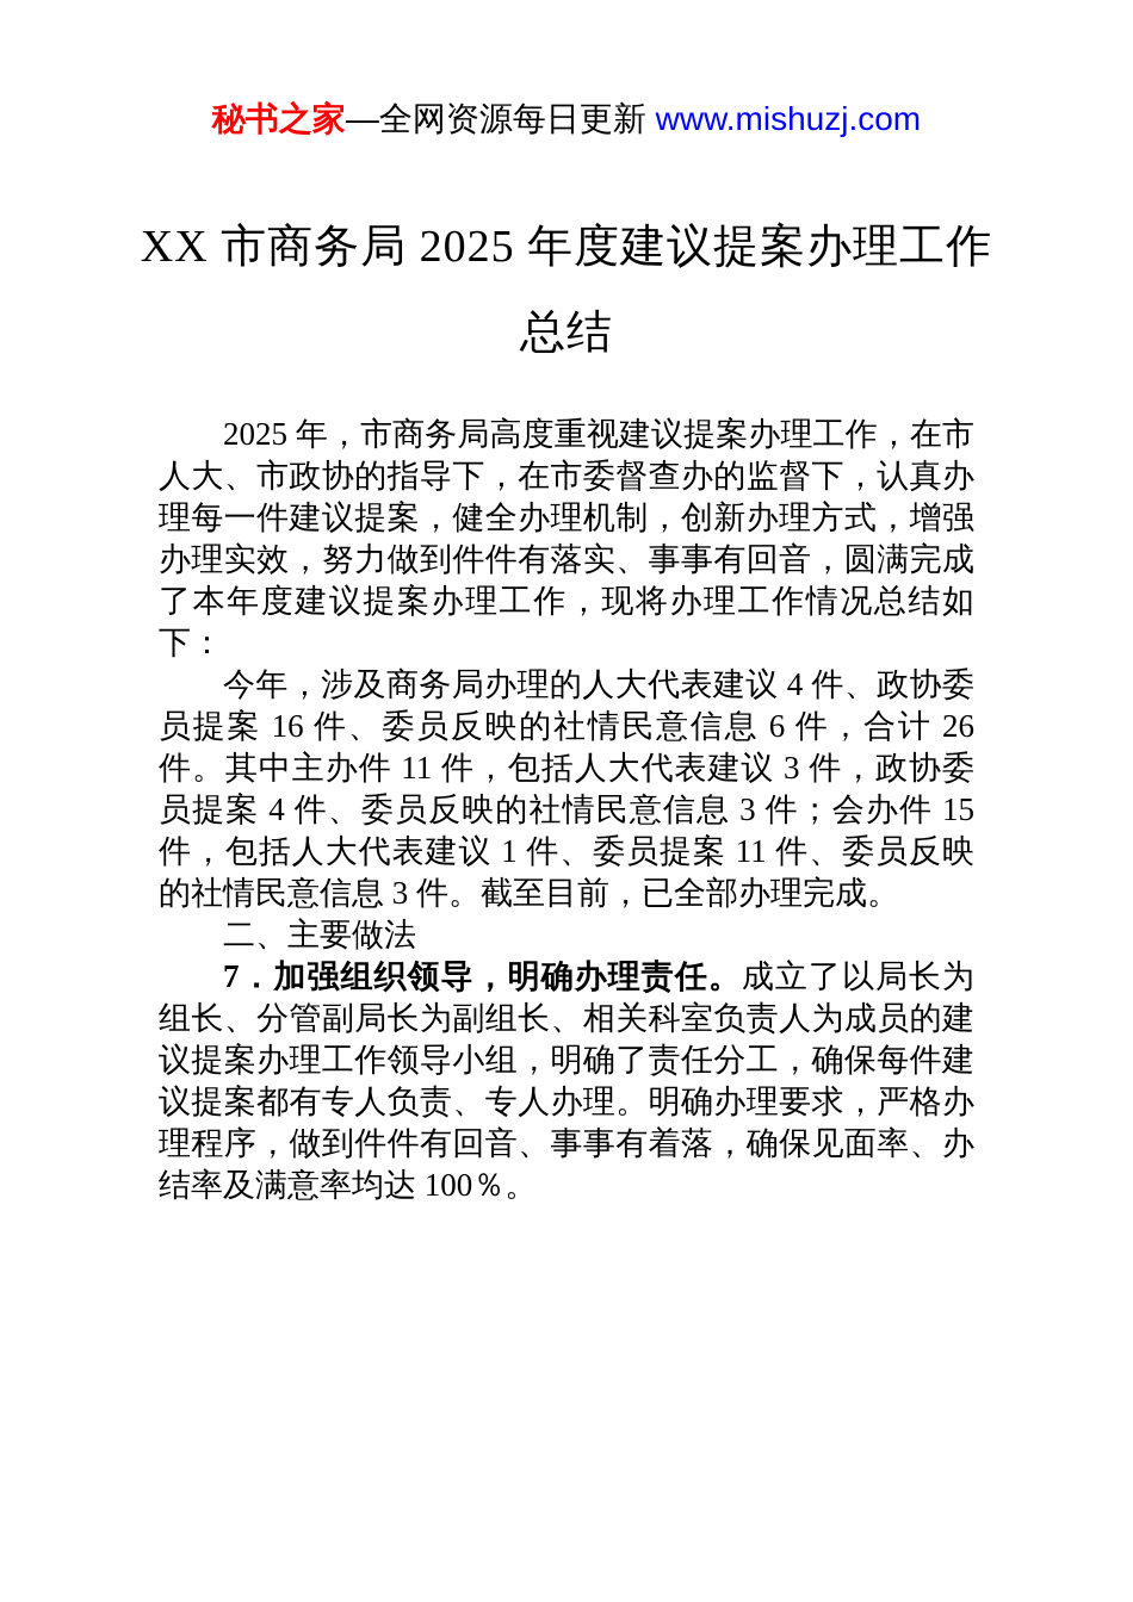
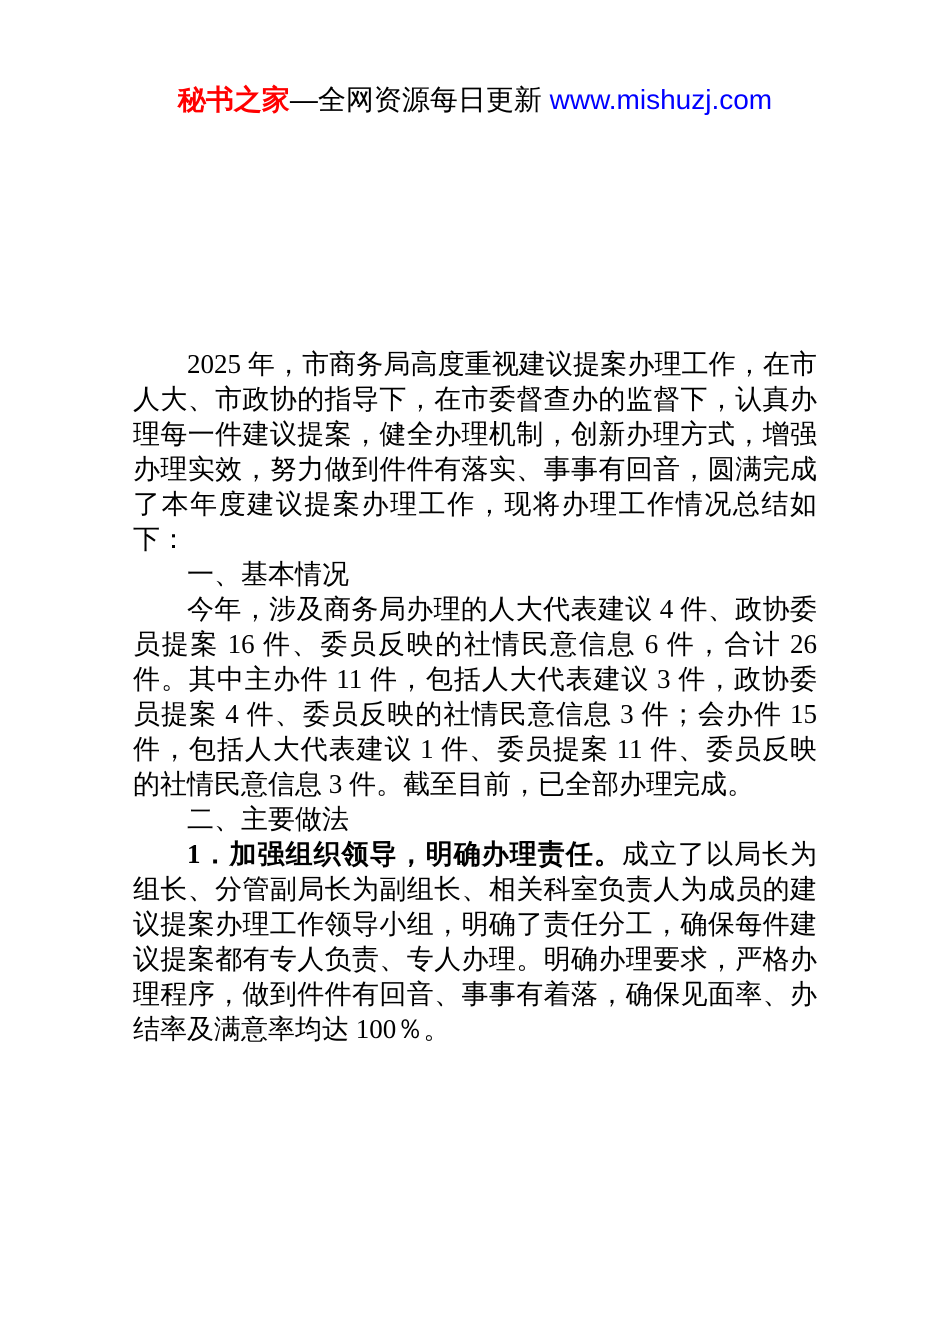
  秘书之家—全网资源每日更新 www.mishuzj.com
- XX 市商务局 2025 年度建议提案办理工作
- 总结
  2025 年，市商务局高度重视建议提案办理工作，在市人大、市政协的指导下，在市委督查办的监督下，认真办理每一件建议提案，健全办理机制，创新办理方式，增强办理实效，努力做到件件有落实、事事有回音，圆满完成了本年度建议提案办理工作，现将办理工作情况总结如下：
+ 一、基本情况
  今年，涉及商务局办理的人大代表建议 4 件、政协委员提案 16 件、委员反映的社情民意信息 6 件，合计 26 件。其中主办件 11 件，包括人大代表建议 3 件，政协委员提案 4 件、委员反映的社情民意信息 3 件；会办件 15 件，包括人大代表建议 1 件、委员提案 11 件、委员反映的社情民意信息 3 件。截至目前，已全部办理完成。
  二、主要做法
- 7．加强组织领导，明确办理责任。成立了以局长为组长、分管副局长为副组长、相关科室负责人为成员的建议提案办理工作领导小组，明确了责任分工，确保每件建议提案都有专人负责、专人办理。明确办理要求，严格办理程序，做到件件有回音、事事有着落，确保见面率、办结率及满意率均达 100％。
+ 1．加强组织领导，明确办理责任。成立了以局长为组长、分管副局长为副组长、相关科室负责人为成员的建议提案办理工作领导小组，明确了责任分工，确保每件建议提案都有专人负责、专人办理。明确办理要求，严格办理程序，做到件件有回音、事事有着落，确保见面率、办结率及满意率均达 100％。
